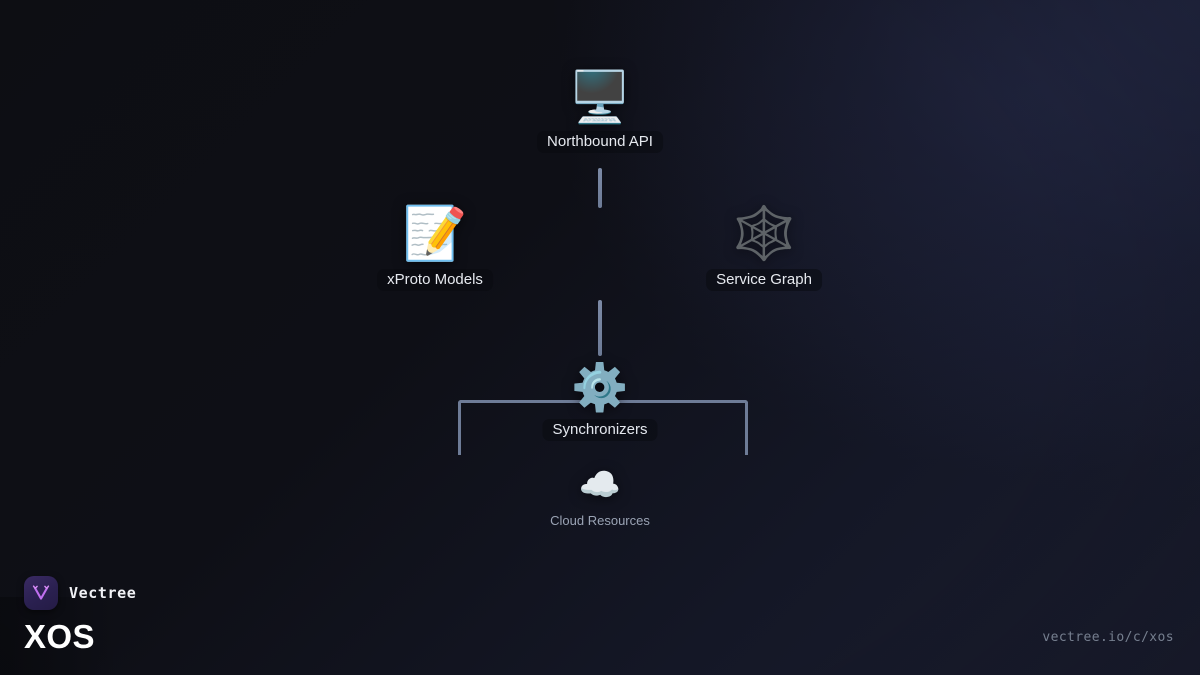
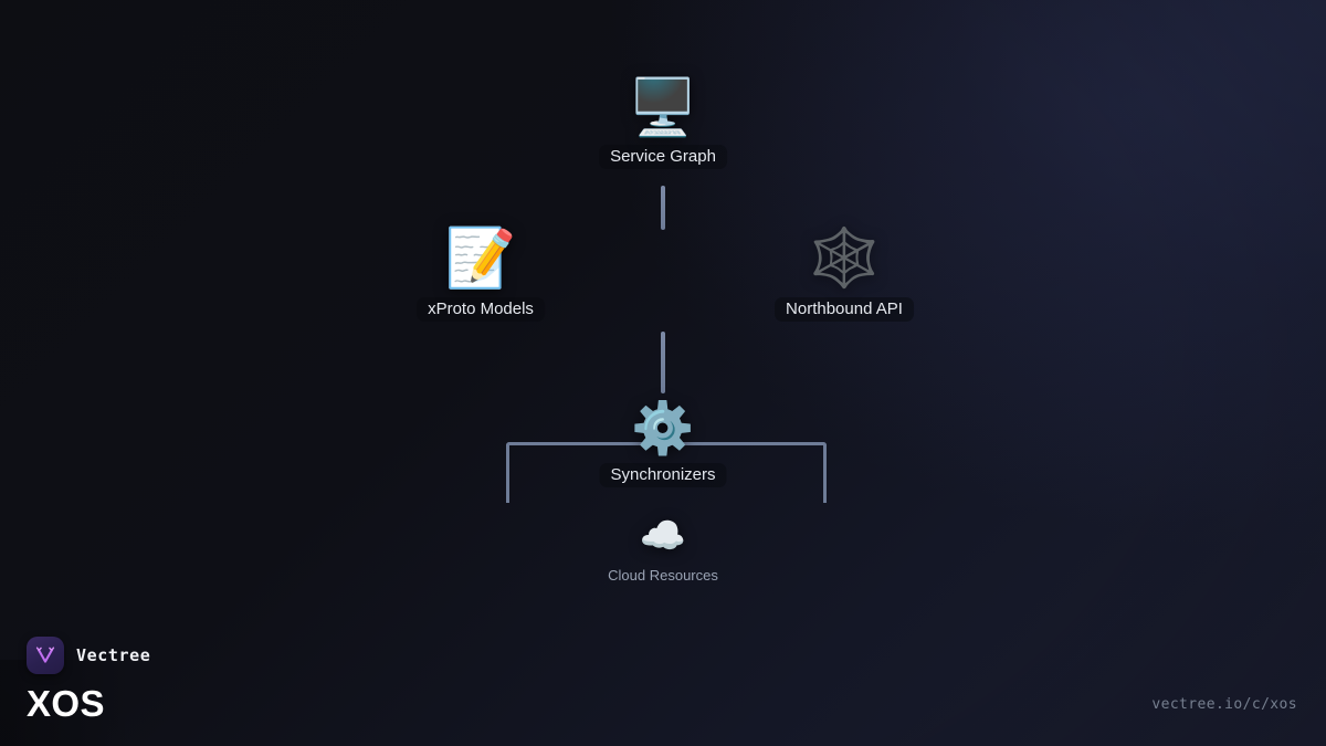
  🖥️
- Northbound API
+ Service Graph
  📝
  xProto Models
  🕸️
- Service Graph
+ Northbound API
  ⚙️
  Synchronizers
  ☁️
  Cloud Resources
  Vectree
  XOS
  vectree.io/c/xos
